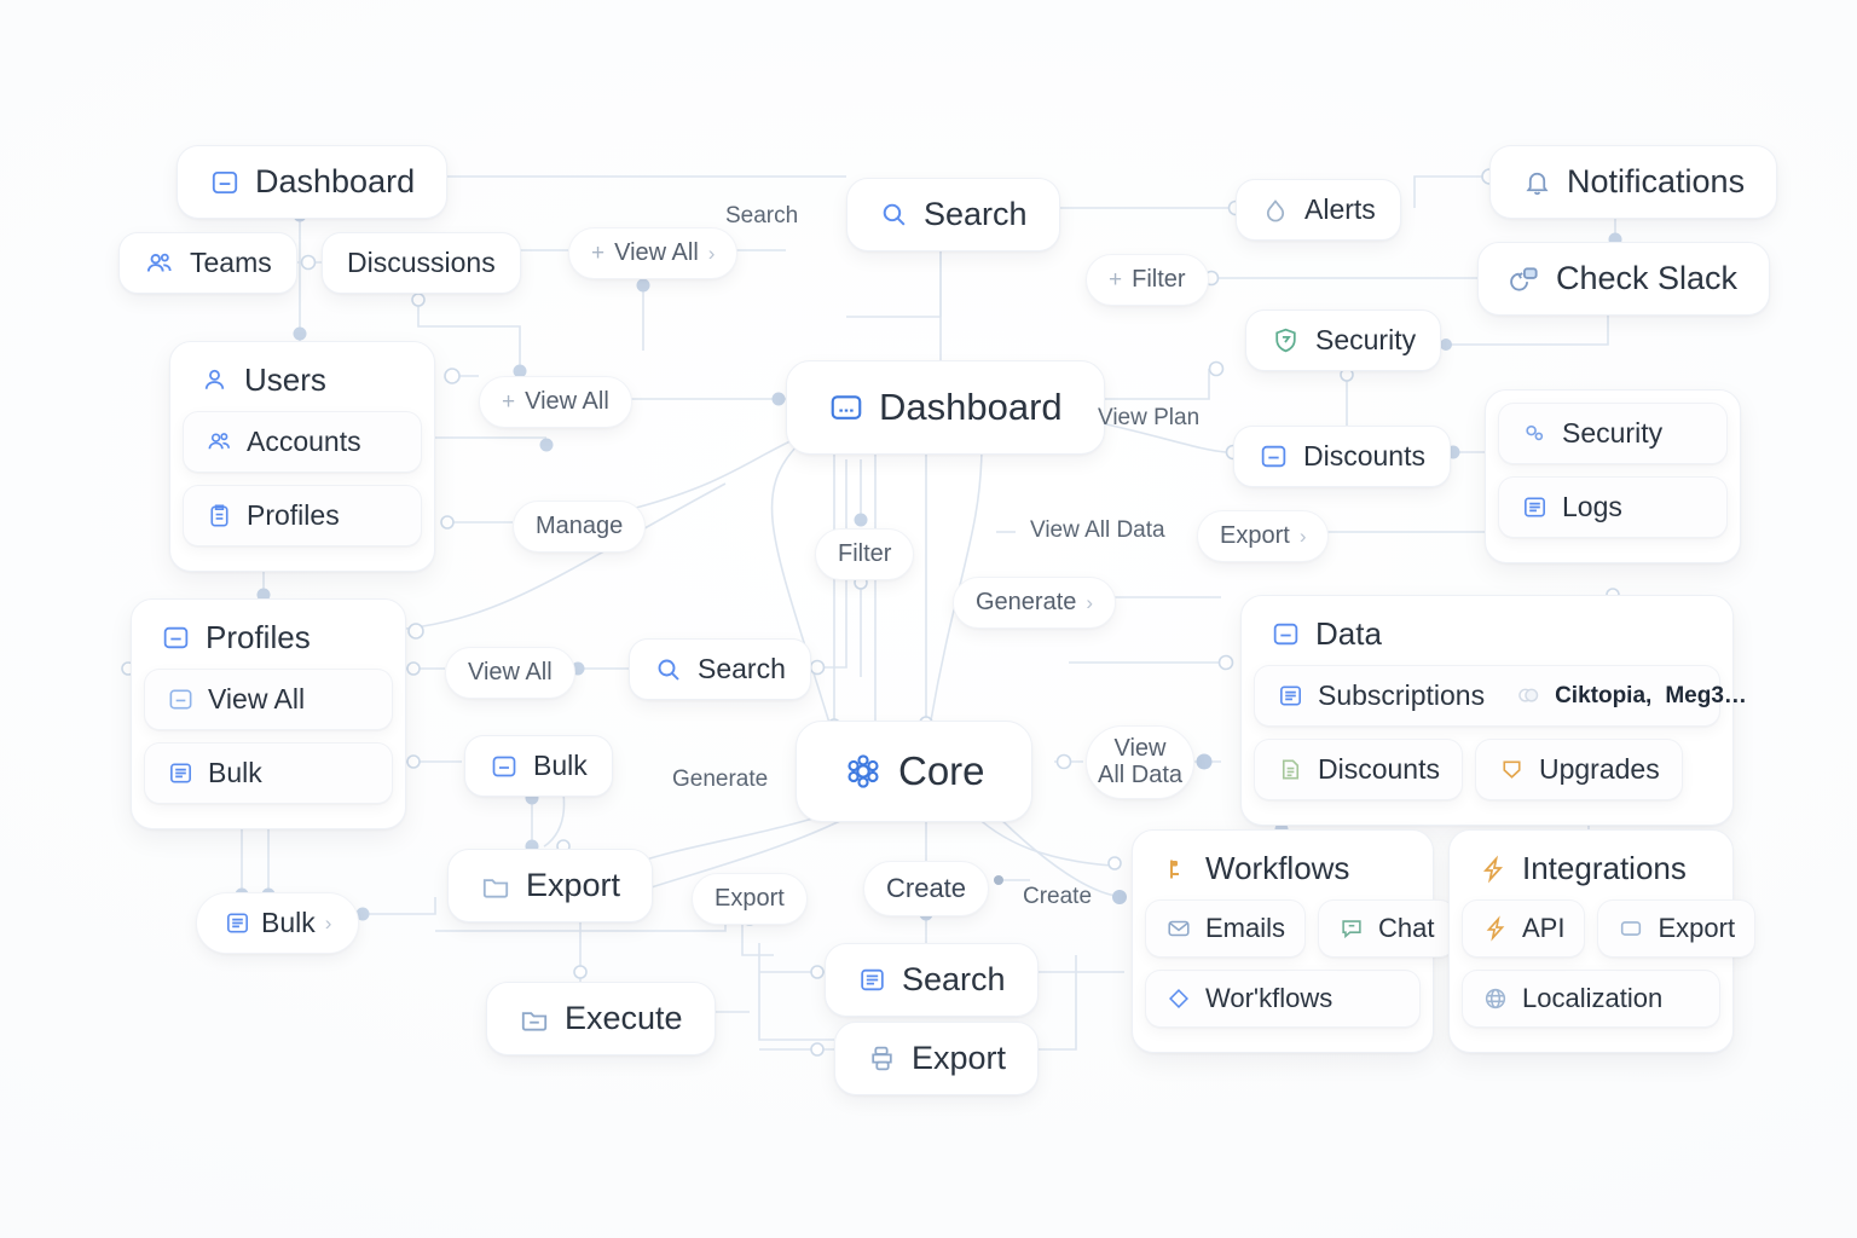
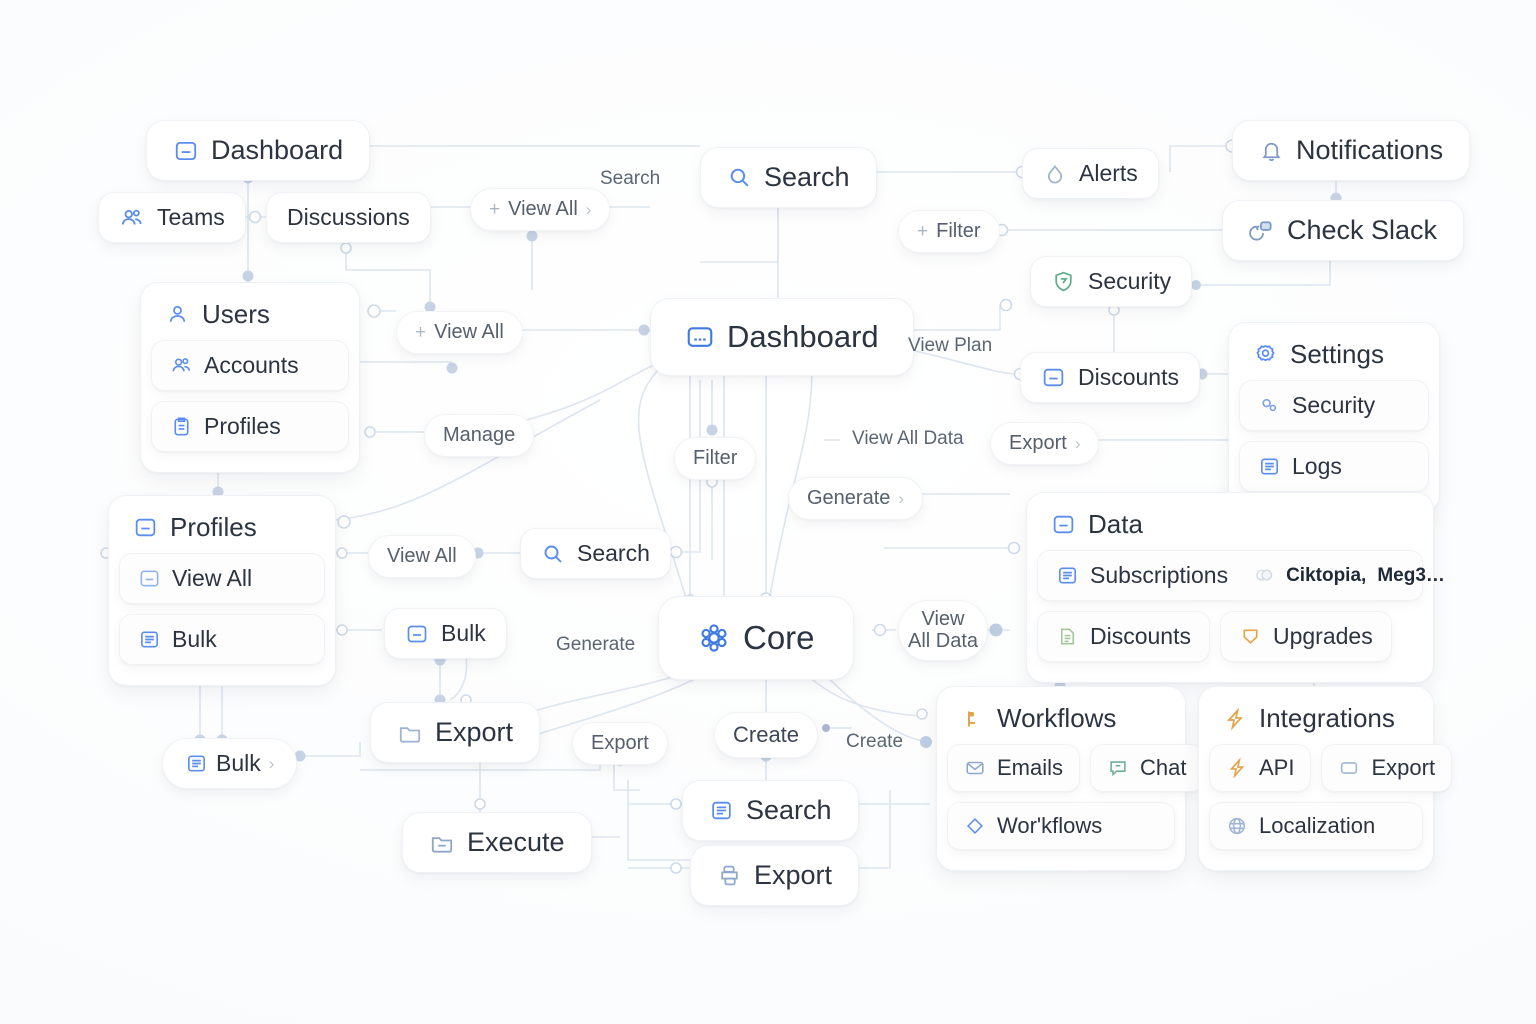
  Dashboard
  Teams
  Discussions
  +
  View All
  ›
  Search
  Search
  Alerts
  Notifications
  +
  Filter
  Check Slack
  Users
  Accounts
  Profiles
  +
  View All
  Manage
  Dashboard
  View Plan
  Security
  Discounts
+ Settings
  Security
  Logs
  View All Data
  Export
  ›
  Filter
  Generate
  ›
  Profiles
  View All
  Bulk
  View All
  Search
  Data
  Subscriptions
  Ciktopia,
  Meg3…
  Discounts
  Upgrades
  Bulk
  Generate
  Core
  View
  All Data
  Workflows
  Emails
  Chat
  Wor'kflows
  Integrations
  API
  Export
  Localization
  Bulk
  ›
  Export
  Export
  Create
  Create
  Execute
  Search
  Export
